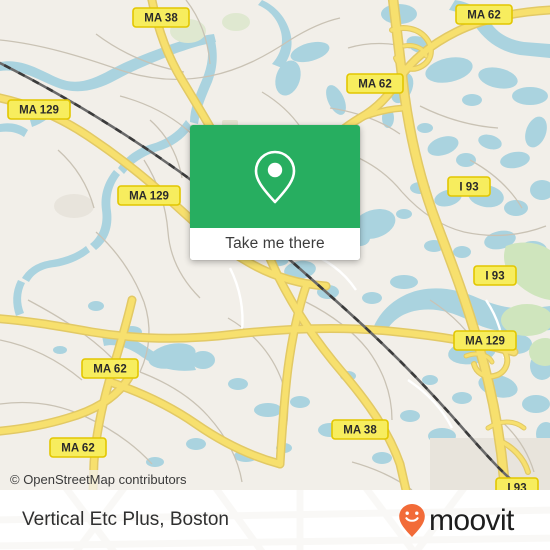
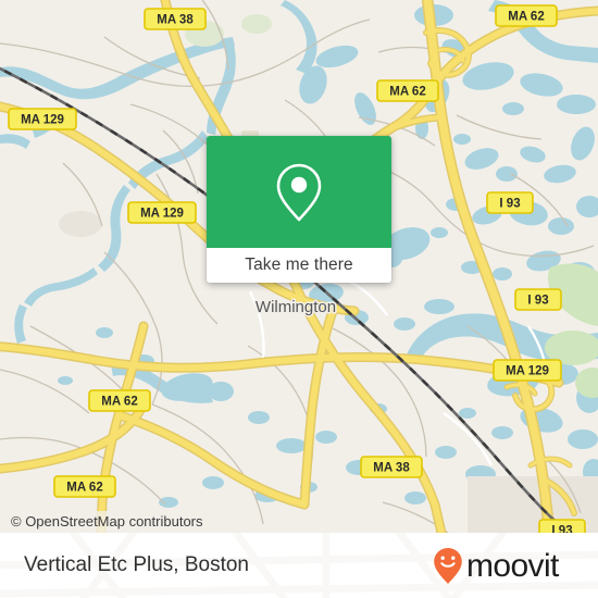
+ Wilmington
  MA 38
  MA 62
  MA 62
  MA 129
  MA 129
  I 93
  I 93
  MA 129
  MA 62
  MA 62
  MA 38
  I 93
  © OpenStreetMap contributors
  Take me there
  Vertical Etc Plus, Boston
  moovit
